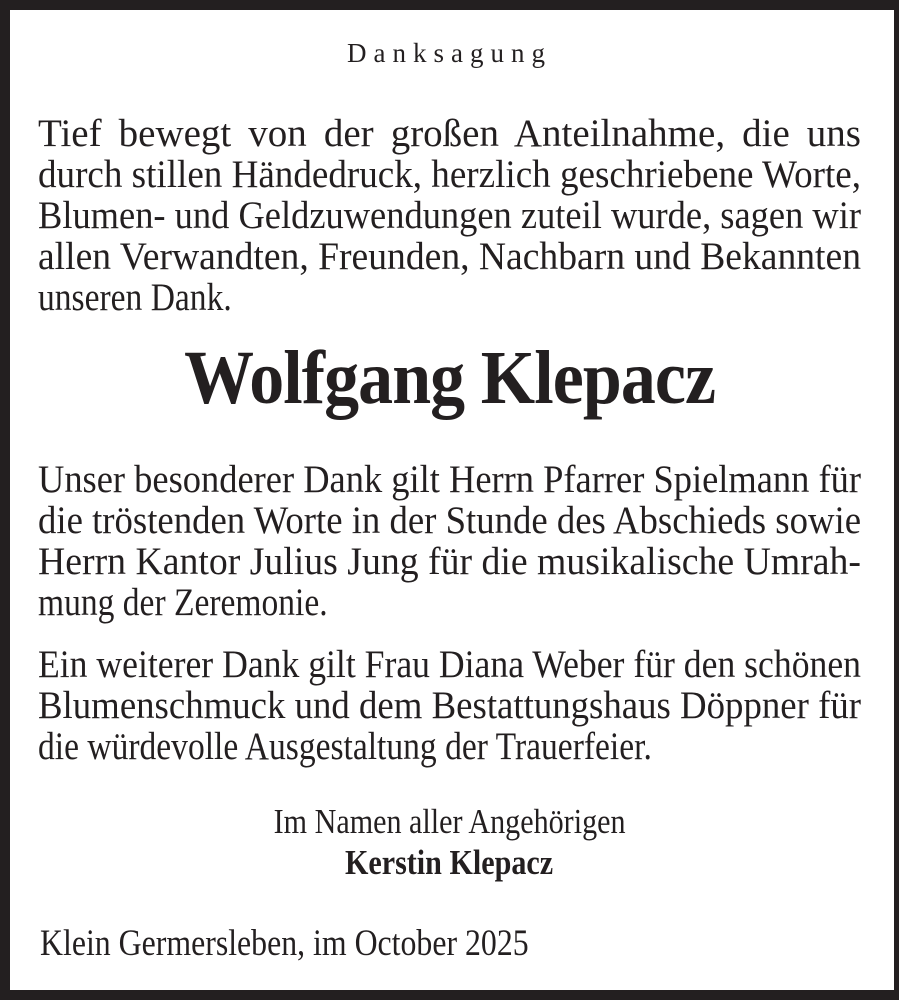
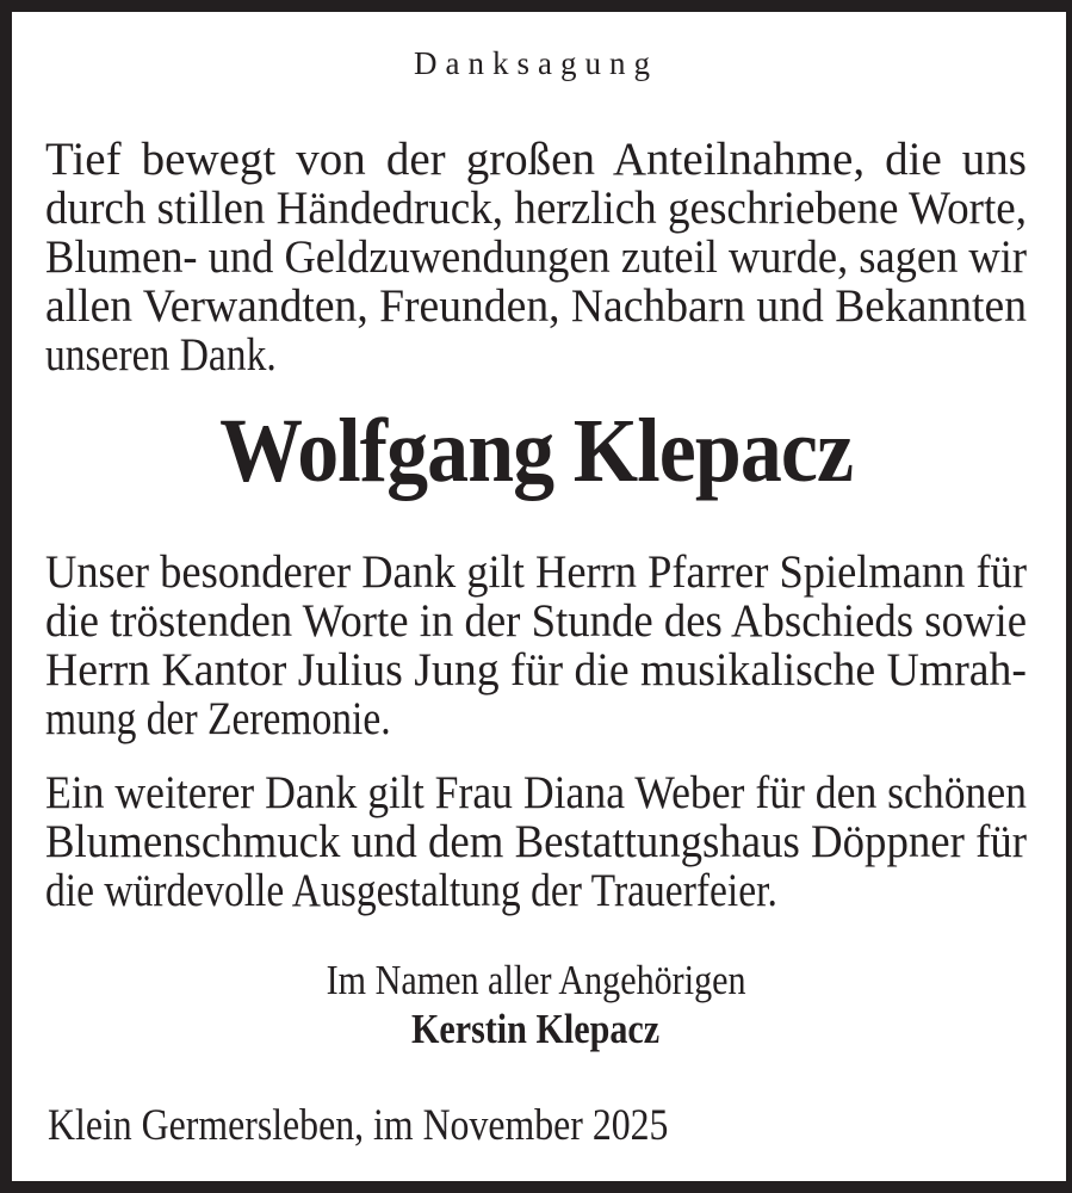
  Danksagung
  Tief bewegt von der großen Anteilnahme, die uns
  durch stillen Händedruck, herzlich geschriebene Worte,
  Blumen- und Geldzuwendungen zuteil wurde, sagen wir
  allen Verwandten, Freunden, Nachbarn und Bekannten
  unseren Dank.
  Wolfgang Klepacz
  Unser besonderer Dank gilt Herrn Pfarrer Spielmann für
  die tröstenden Worte in der Stunde des Abschieds sowie
  Herrn Kantor Julius Jung für die musikalische Umrah-
  mung der Zeremonie.
  Ein weiterer Dank gilt Frau Diana Weber für den schönen
  Blumenschmuck und dem Bestattungshaus Döppner für
  die würdevolle Ausgestaltung der Trauerfeier.
  Im Namen aller Angehörigen
  Kerstin Klepacz
- Klein Germersleben, im October 2025
+ Klein Germersleben, im November 2025
